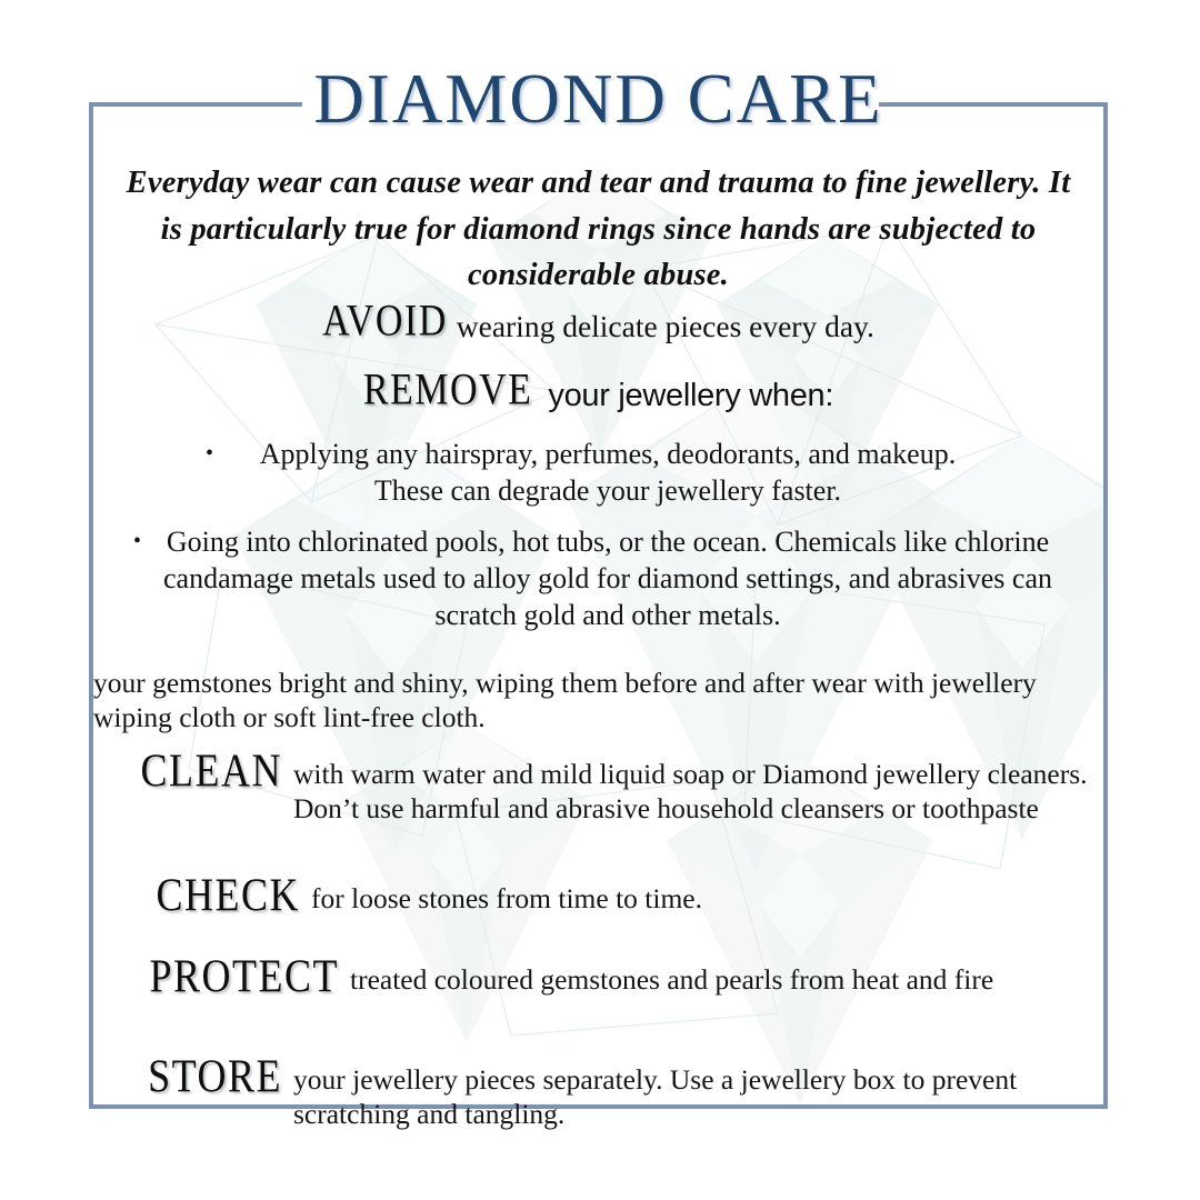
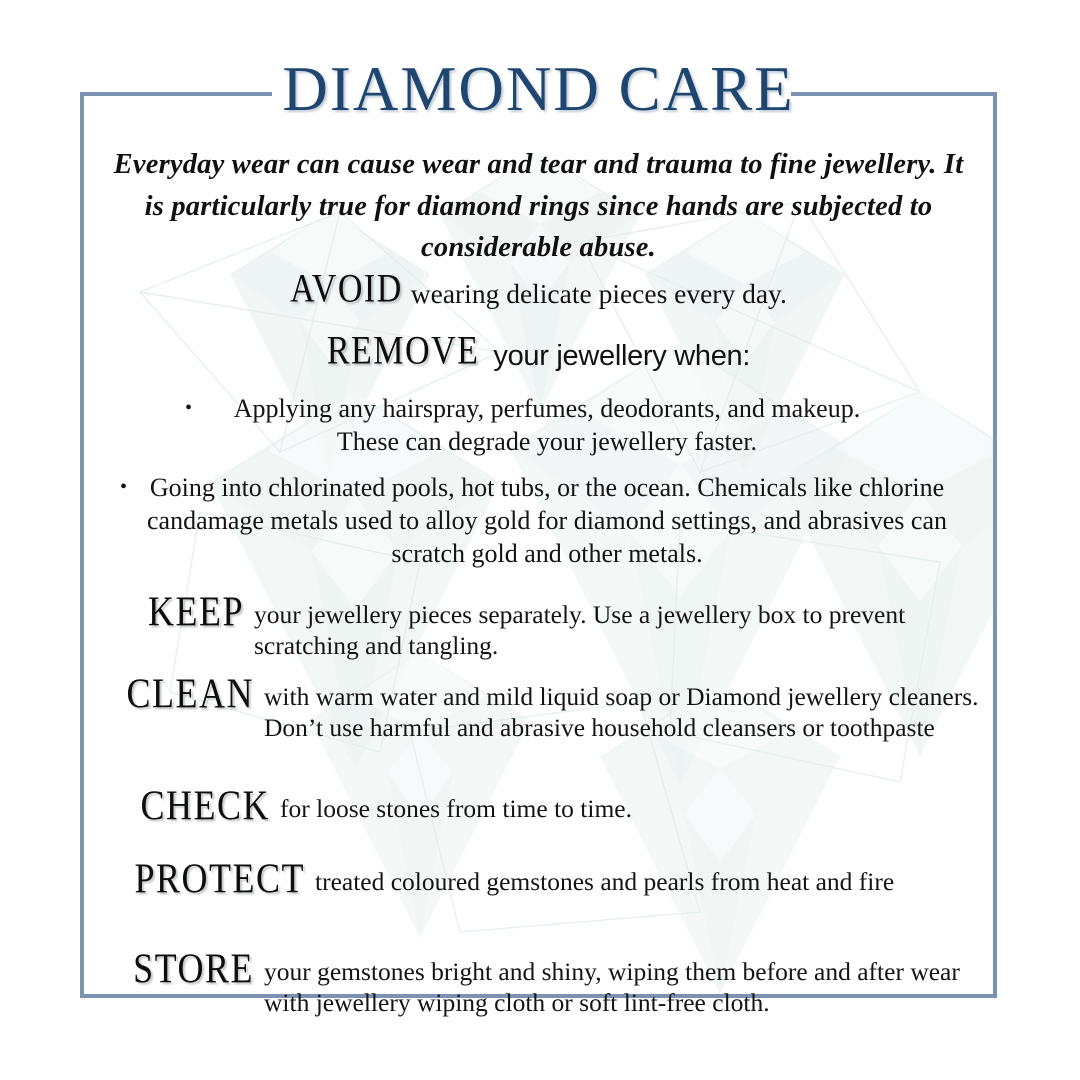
  DIAMOND CARE
  Everyday wear can cause wear and tear and trauma to fine jewellery. It is particularly true for diamond rings since hands are subjected to considerable abuse.
  AVOID wearing delicate pieces every day.
  REMOVE your jewellery when:
  •
  Applying any hairspray, perfumes, deodorants, and makeup. These can degrade your jewellery faster.
  •
  Going into chlorinated pools, hot tubs, or the ocean. Chemicals like chlorine candamage metals used to alloy gold for diamond settings, and abrasives can scratch gold and other metals.
+ KEEP
- your gemstones bright and shiny, wiping them before and after wear with jewellery wiping cloth or soft lint-free cloth.
+ your jewellery pieces separately. Use a jewellery box to prevent scratching and tangling.
  CLEAN
  with warm water and mild liquid soap or Diamond jewellery cleaners. Don’t use harmful and abrasive household cleansers or toothpaste
  CHECK
  for loose stones from time to time.
  PROTECT
  treated coloured gemstones and pearls from heat and fire
  STORE
- your jewellery pieces separately. Use a jewellery box to prevent scratching and tangling.
+ your gemstones bright and shiny, wiping them before and after wear with jewellery wiping cloth or soft lint-free cloth.
